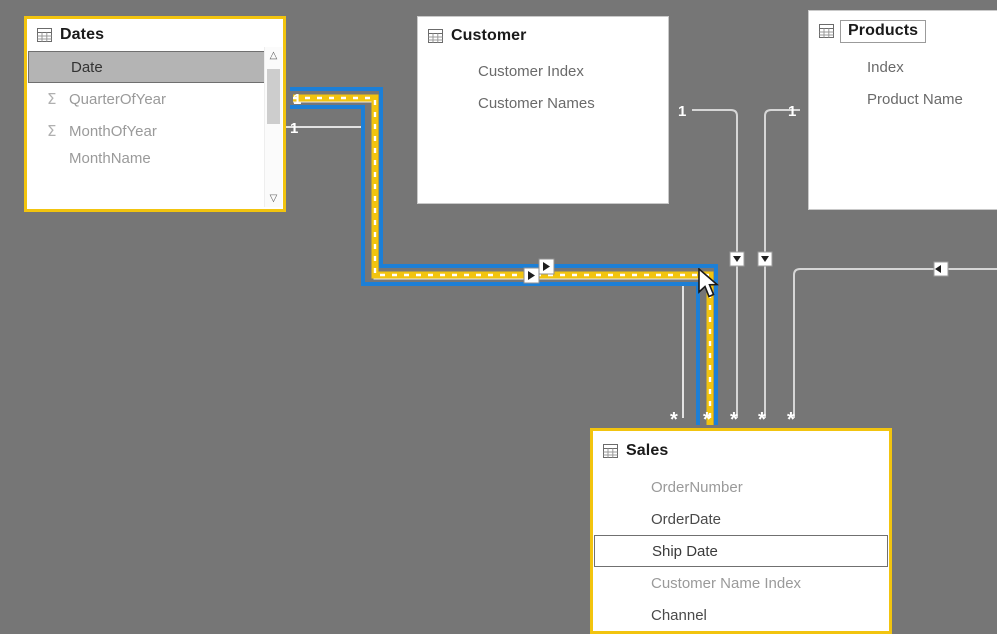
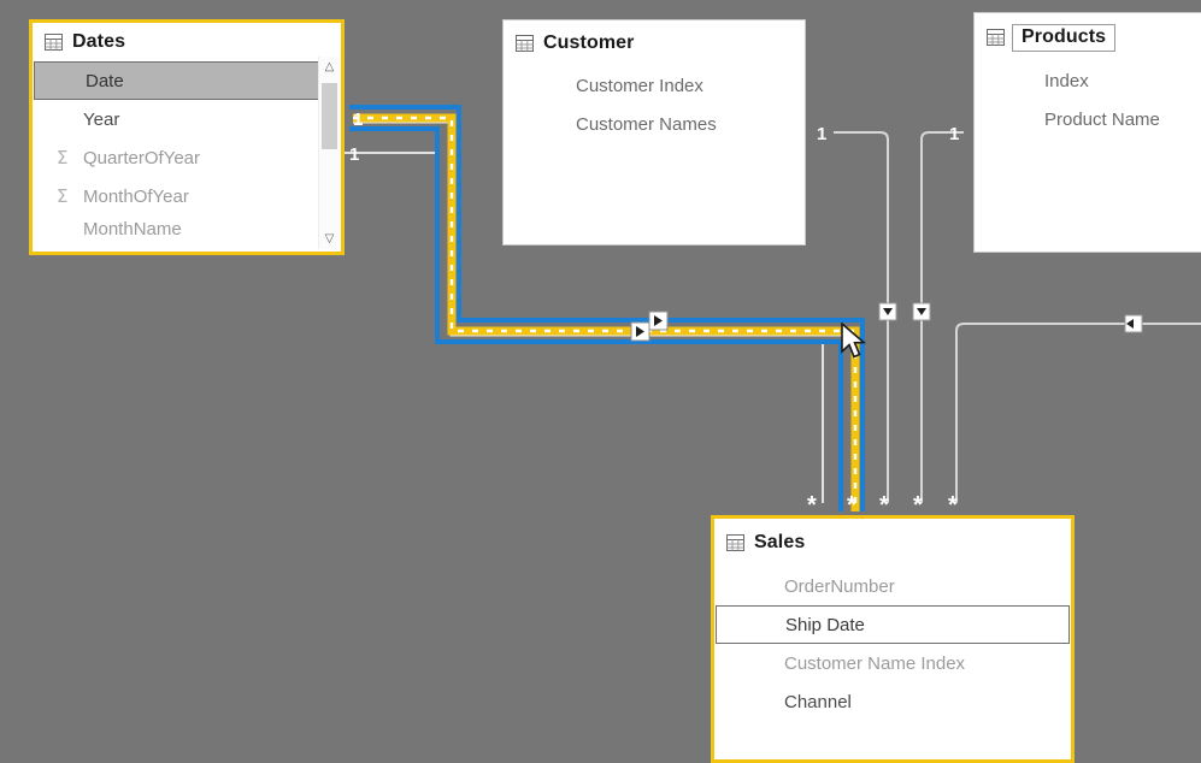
  1
  1
  1
  1
  *
  *
  *
  *
  *
  Dates
  Date
+ Year
  Σ
  QuarterOfYear
  Σ
  MonthOfYear
  MonthName
  △
  ▽
  Customer
  Customer Index
  Customer Names
  Products
  Index
  Product Name
  Sales
  OrderNumber
- OrderDate
  Ship Date
  Customer Name Index
  Channel
